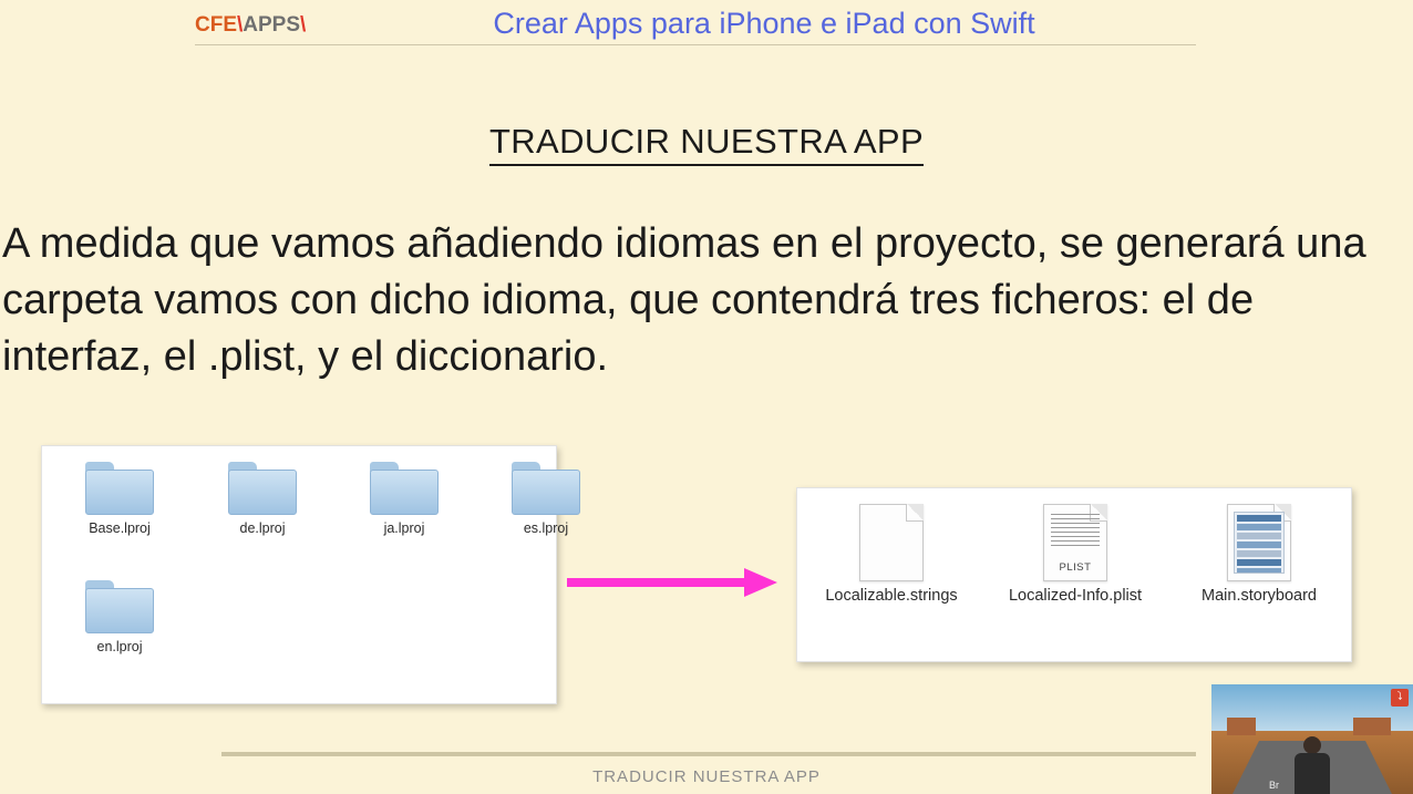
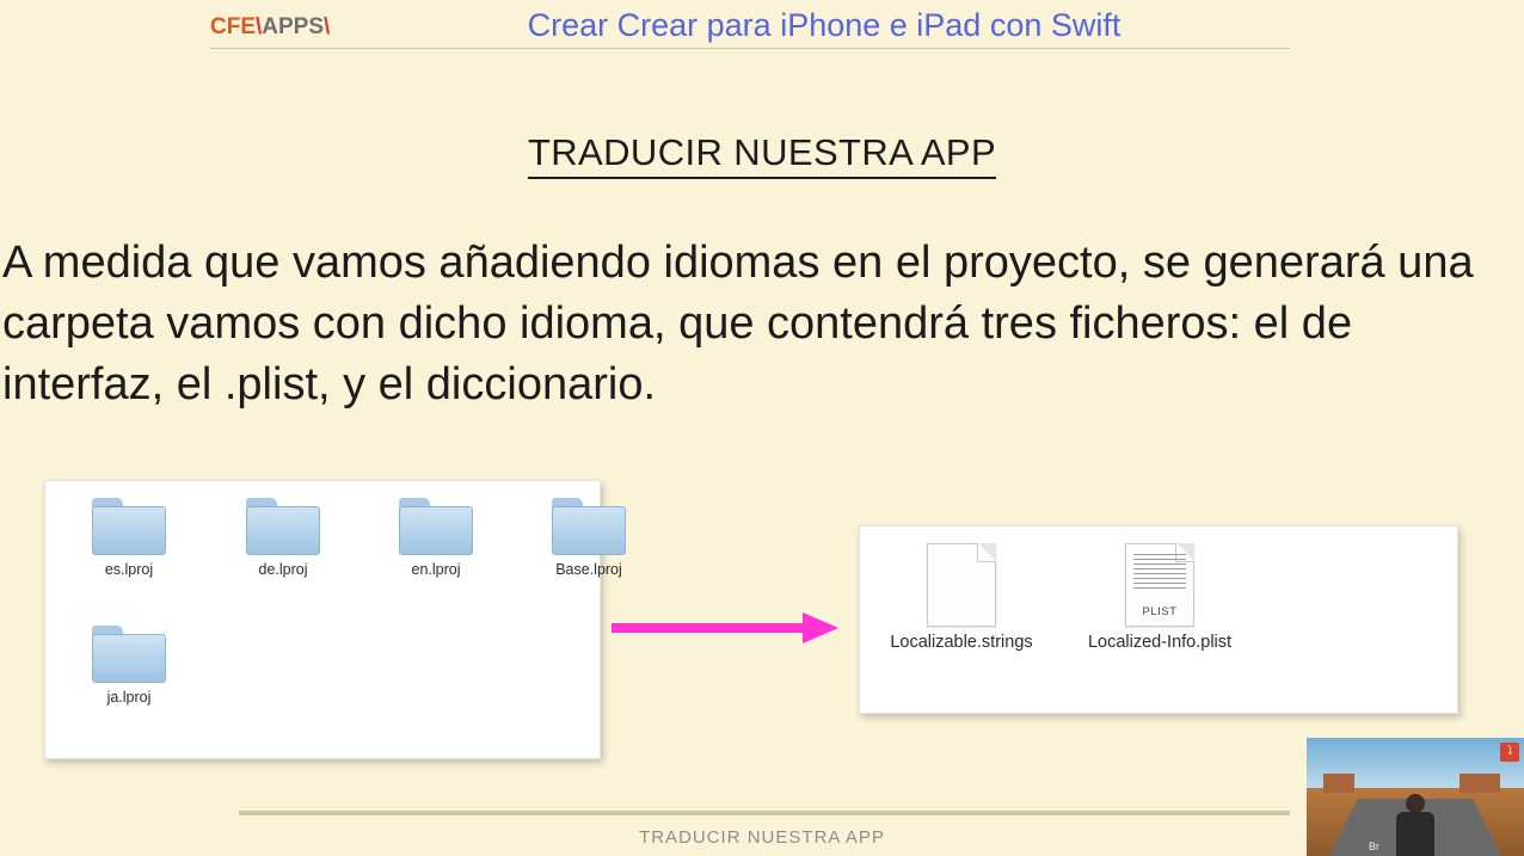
  CFE\APPS\
- Crear Apps para iPhone e iPad con Swift
+ Crear Crear para iPhone e iPad con Swift
  TRADUCIR NUESTRA APP
  A medida que vamos añadiendo idiomas en el proyecto, se generará una carpeta vamos con dicho idioma, que contendrá tres ficheros: el de interfaz, el .plist, y el diccionario.
- Base.lproj
+ es.lproj
  de.lproj
- ja.lproj
+ en.lproj
- es.lproj
+ Base.lproj
- en.lproj
+ ja.lproj
  Localizable.strings
  PLIST
  Localized-Info.plist
- Main.storyboard
  TRADUCIR NUESTRA APP
  ⤵
  Br
